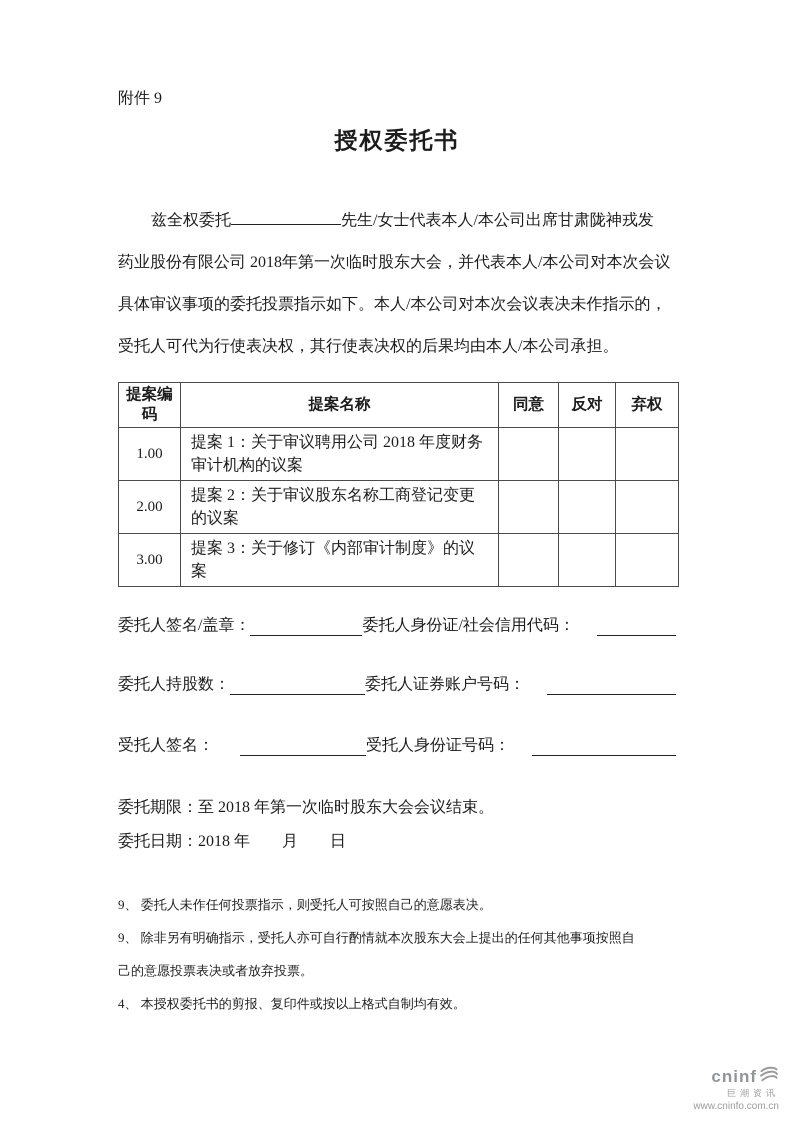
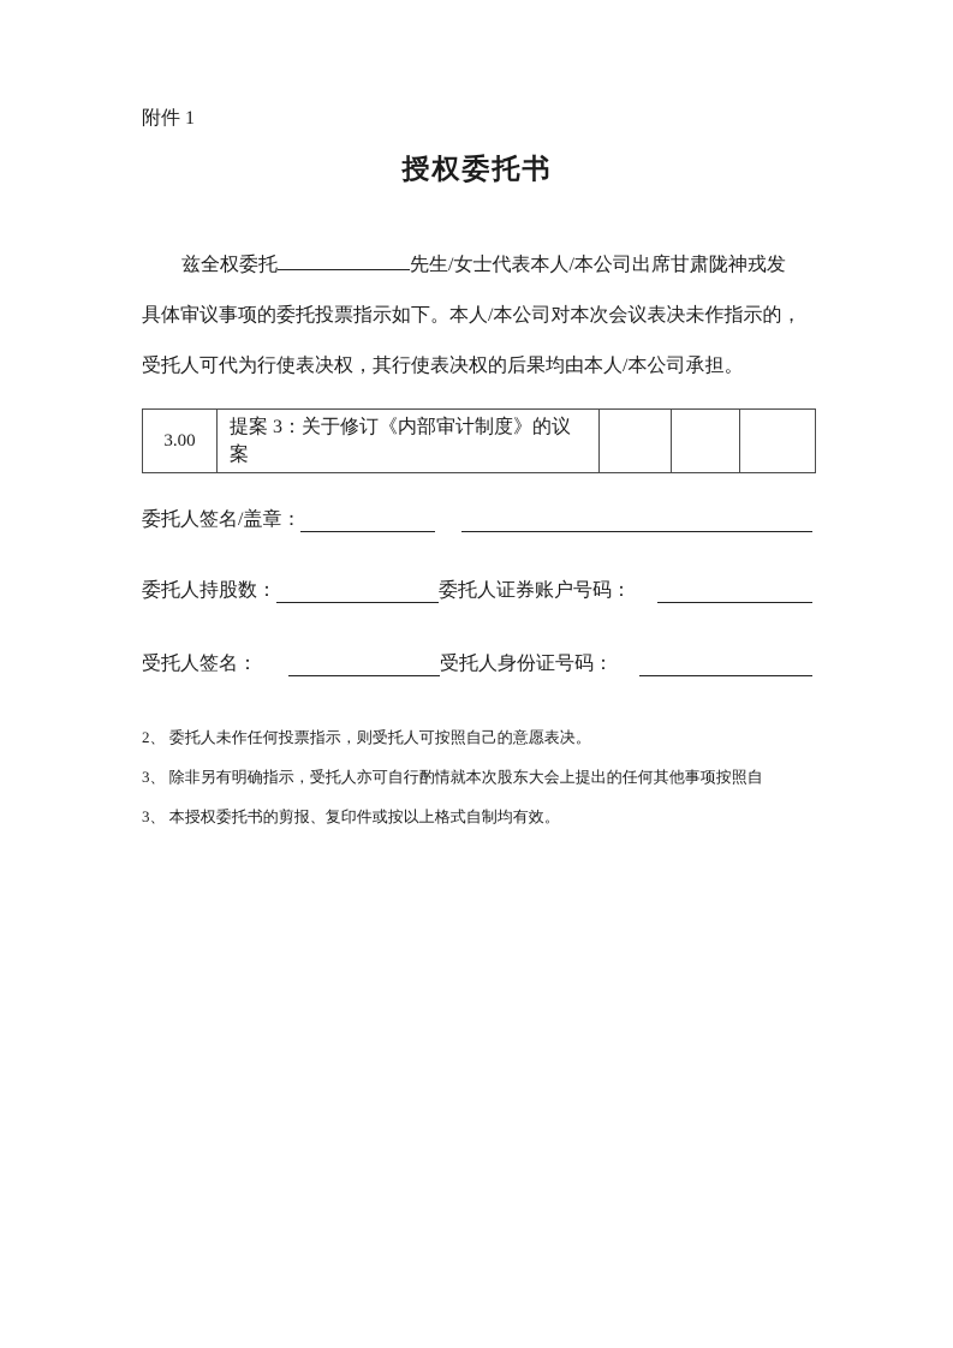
- 附件 9
+ 附件 1
  授权委托书
  兹全权委托 先生/女士代表本人/本公司出席甘肃陇神戎发
- 药业股份有限公司 2018年第一次临时股东大会，并代表本人/本公司对本次会议
  具体审议事项的委托投票指示如下。本人/本公司对本次会议表决未作指示的，
  受托人可代为行使表决权，其行使表决权的后果均由本人/本公司承担。
- 提案编码	提案名称	同意	反对	弃权
- 1.00	提案 1：关于审议聘用公司 2018 年度财务审计机构的议案
- 2.00	提案 2：关于审议股东名称工商登记变更的议案
  3.00	提案 3：关于修订《内部审计制度》的议案
  委托人签名/盖章：
- 委托人身份证/社会信用代码：
  委托人持股数：
  委托人证券账户号码：
  受托人签名：
  受托人身份证号码：
- 委托期限：至 2018 年第一次临时股东大会会议结束。
- 委托日期：2018 年 月 日
- 9、 委托人未作任何投票指示，则受托人可按照自己的意愿表决。
+ 2、 委托人未作任何投票指示，则受托人可按照自己的意愿表决。
- 9、 除非另有明确指示，受托人亦可自行酌情就本次股东大会上提出的任何其他事项按照自
+ 3、 除非另有明确指示，受托人亦可自行酌情就本次股东大会上提出的任何其他事项按照自
- 己的意愿投票表决或者放弃投票。
- 4、 本授权委托书的剪报、复印件或按以上格式自制均有效。
+ 3、 本授权委托书的剪报、复印件或按以上格式自制均有效。
- cninf
- 巨潮资讯
- www.cninfo.com.cn
